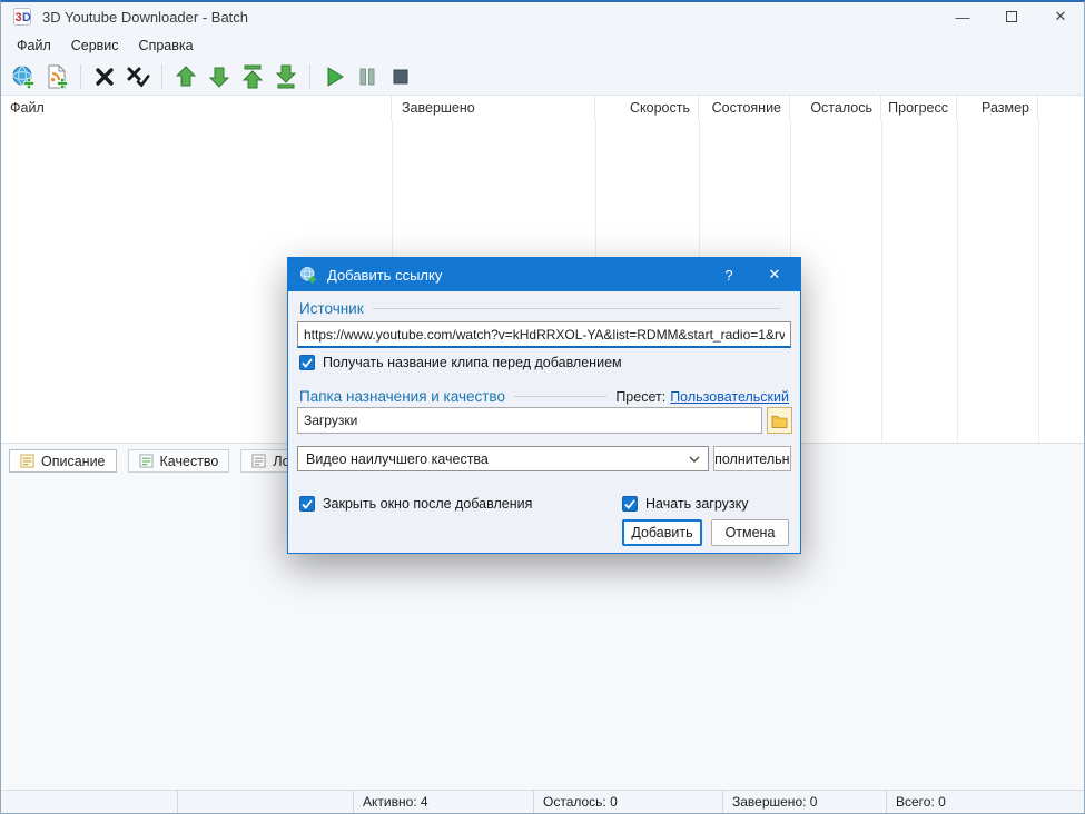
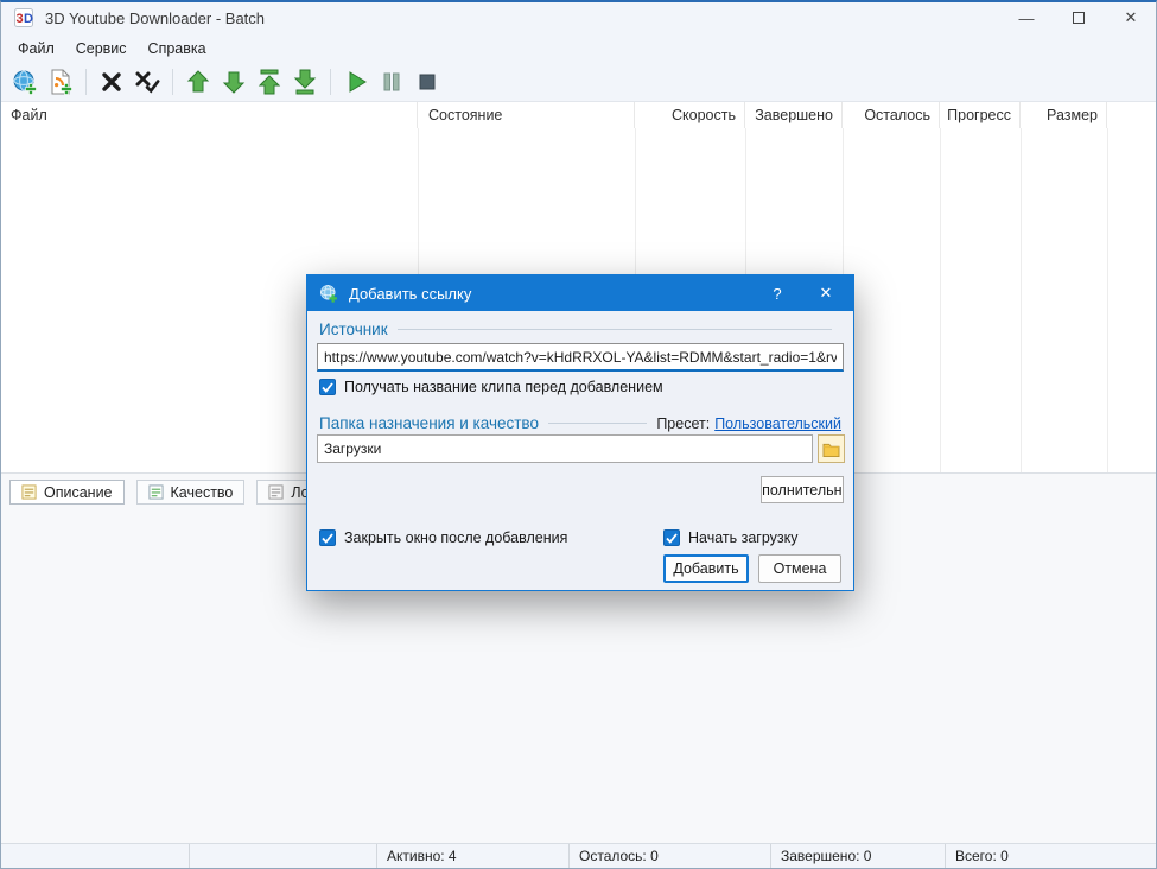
  3
  D
  3D Youtube Downloader - Batch
  —
  ✕
  Файл
  Сервис
  Справка
  Файл
- Завершено
+ Состояние
  Скорость
- Состояние
+ Завершено
  Осталось
  Прогресс
  Размер
  Описание
  Качество
  Активно: 4
  Осталось: 0
  Завершено: 0
  Всего: 0
  Добавить ссылку
  ?
  ✕
  Источник
  https://www.youtube.com/watch?v=kHdRRXOL-YA&list=RDMM&start_radio=1&rv
  Получать название клипа перед добавлением
  Папка назначения и качество
  Пресет:
  Пользовательский
  Загрузки
- Видео наилучшего качества
  полнительн
  Закрыть окно после добавления
  Начать загрузку
  Добавить
  Отмена
